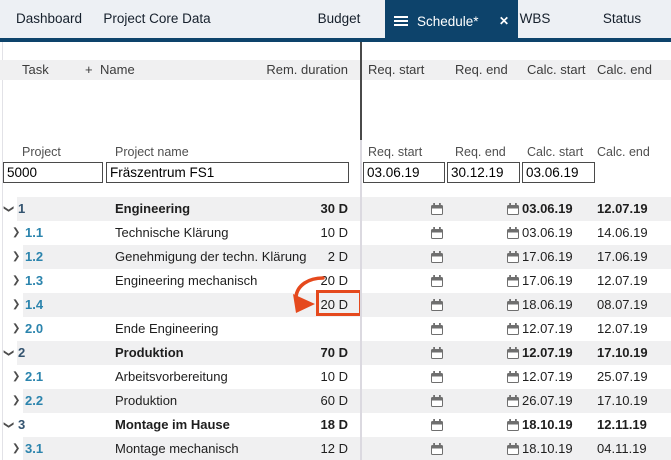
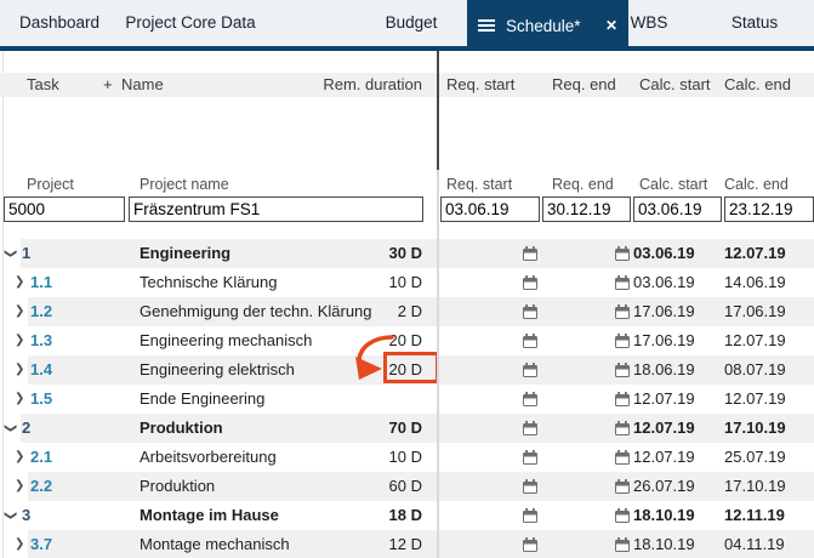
  Dashboard
  Project Core Data
  Budget
  Schedule*
  ✕
  WBS
  Status
  Task
  +
  Name
  Rem. duration
  Req. start
  Req. end
  Calc. start
  Calc. end
  Project
  Project name
  Req. start
  Req. end
  Calc. start
  Calc. end
  5000
  Fräszentrum FS1
  03.06.19
  30.12.19
  03.06.19
+ 23.12.19
  1
  Engineering
  30 D
  03.06.19
  12.07.19
  ❯
  1.1
  Technische Klärung
  10 D
  03.06.19
  14.06.19
  ❯
  1.2
  Genehmigung der techn. Klärung
  2 D
  17.06.19
  17.06.19
  ❯
  1.3
  Engineering mechanisch
  20 D
  17.06.19
  12.07.19
  ❯
  1.4
+ Engineering elektrisch
  20 D
  18.06.19
  08.07.19
  ❯
- 2.0
+ 1.5
  Ende Engineering
  12.07.19
  12.07.19
  2
  Produktion
  70 D
  12.07.19
  17.10.19
  ❯
  2.1
  Arbeitsvorbereitung
  10 D
  12.07.19
  25.07.19
  ❯
  2.2
  Produktion
  60 D
  26.07.19
  17.10.19
  3
  Montage im Hause
  18 D
  18.10.19
  12.11.19
  ❯
- 3.1
+ 3.7
  Montage mechanisch
  12 D
  18.10.19
  04.11.19
